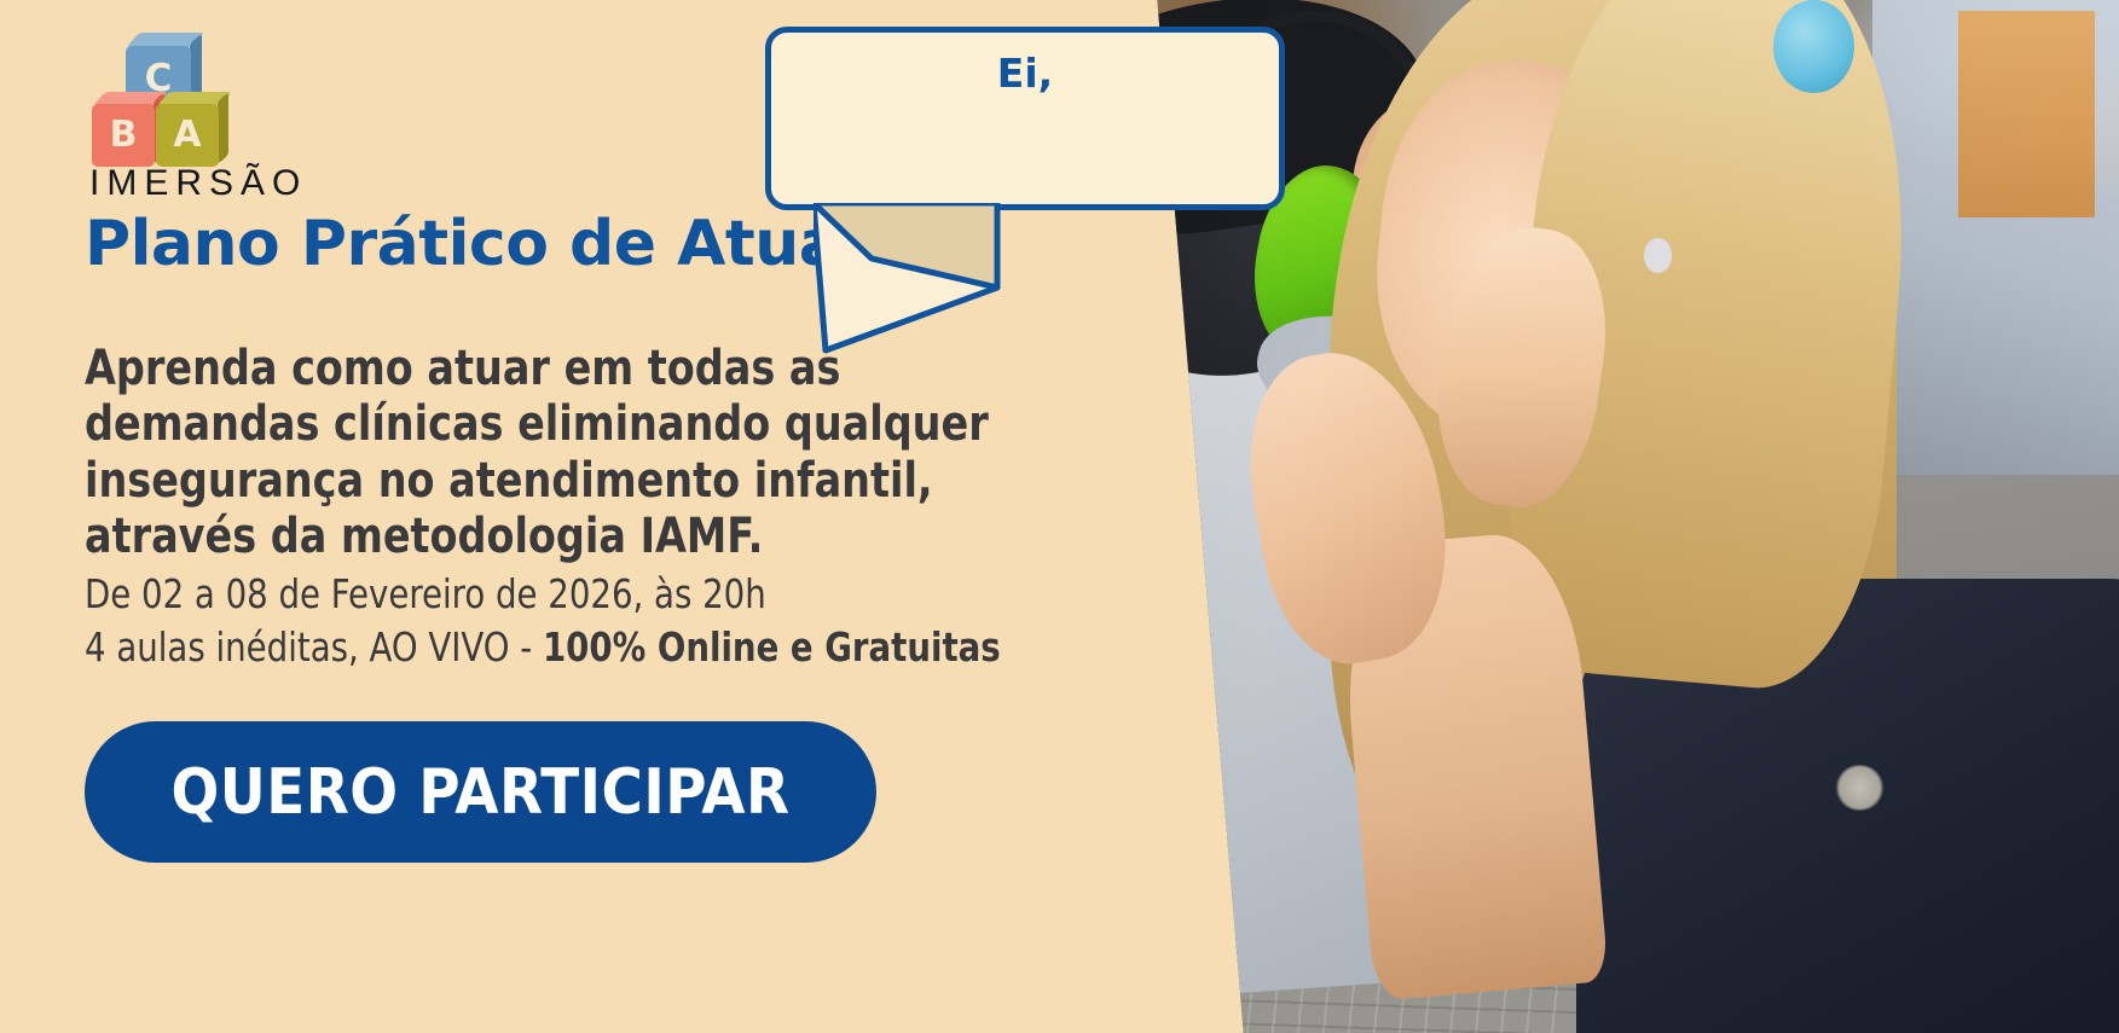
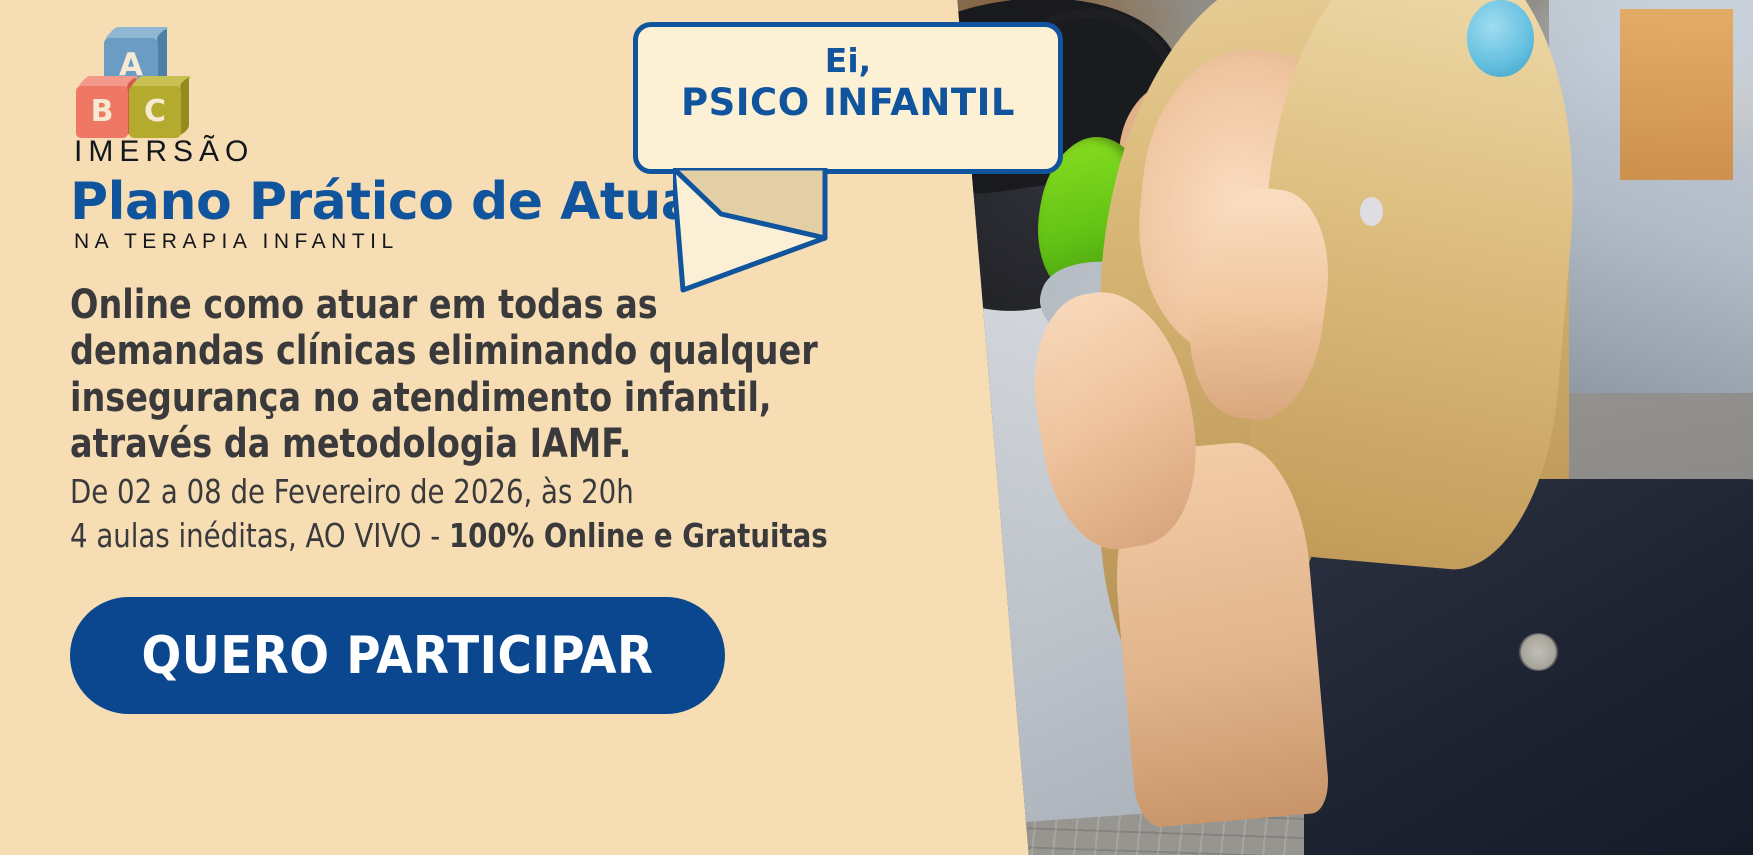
- C
+ A
  B
- A
+ C
  IMERSÃO
  Plano Prático de Atu
+ NA TERAPIA INFANTIL
- Aprenda como atuar em todas as
+ Online como atuar em todas as
  demandas clínicas eliminando qualquer
  insegurança no atendimento infantil,
  através da metodologia IAMF.
  De 02 a 08 de Fevereiro de 2026, às 20h
  4 aulas inéditas, AO VIVO - 100% Online e Gratuitas
  QUERO PARTICIPAR
  Ei,
+ PSICO INFANTIL
